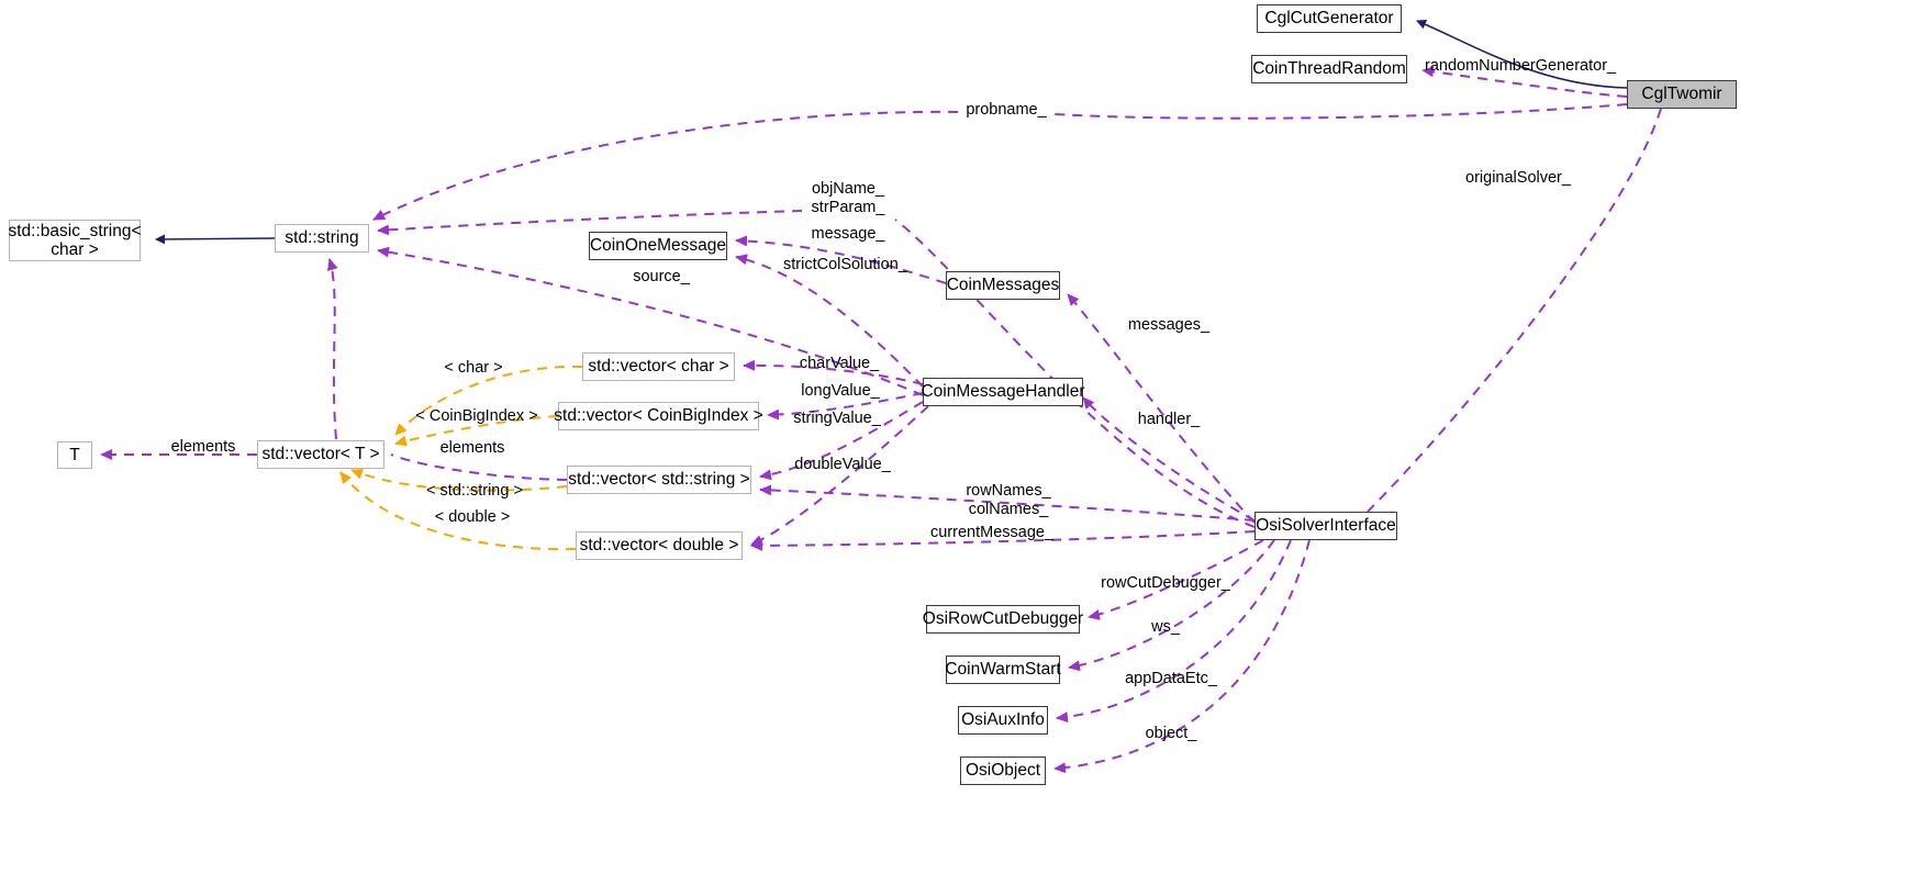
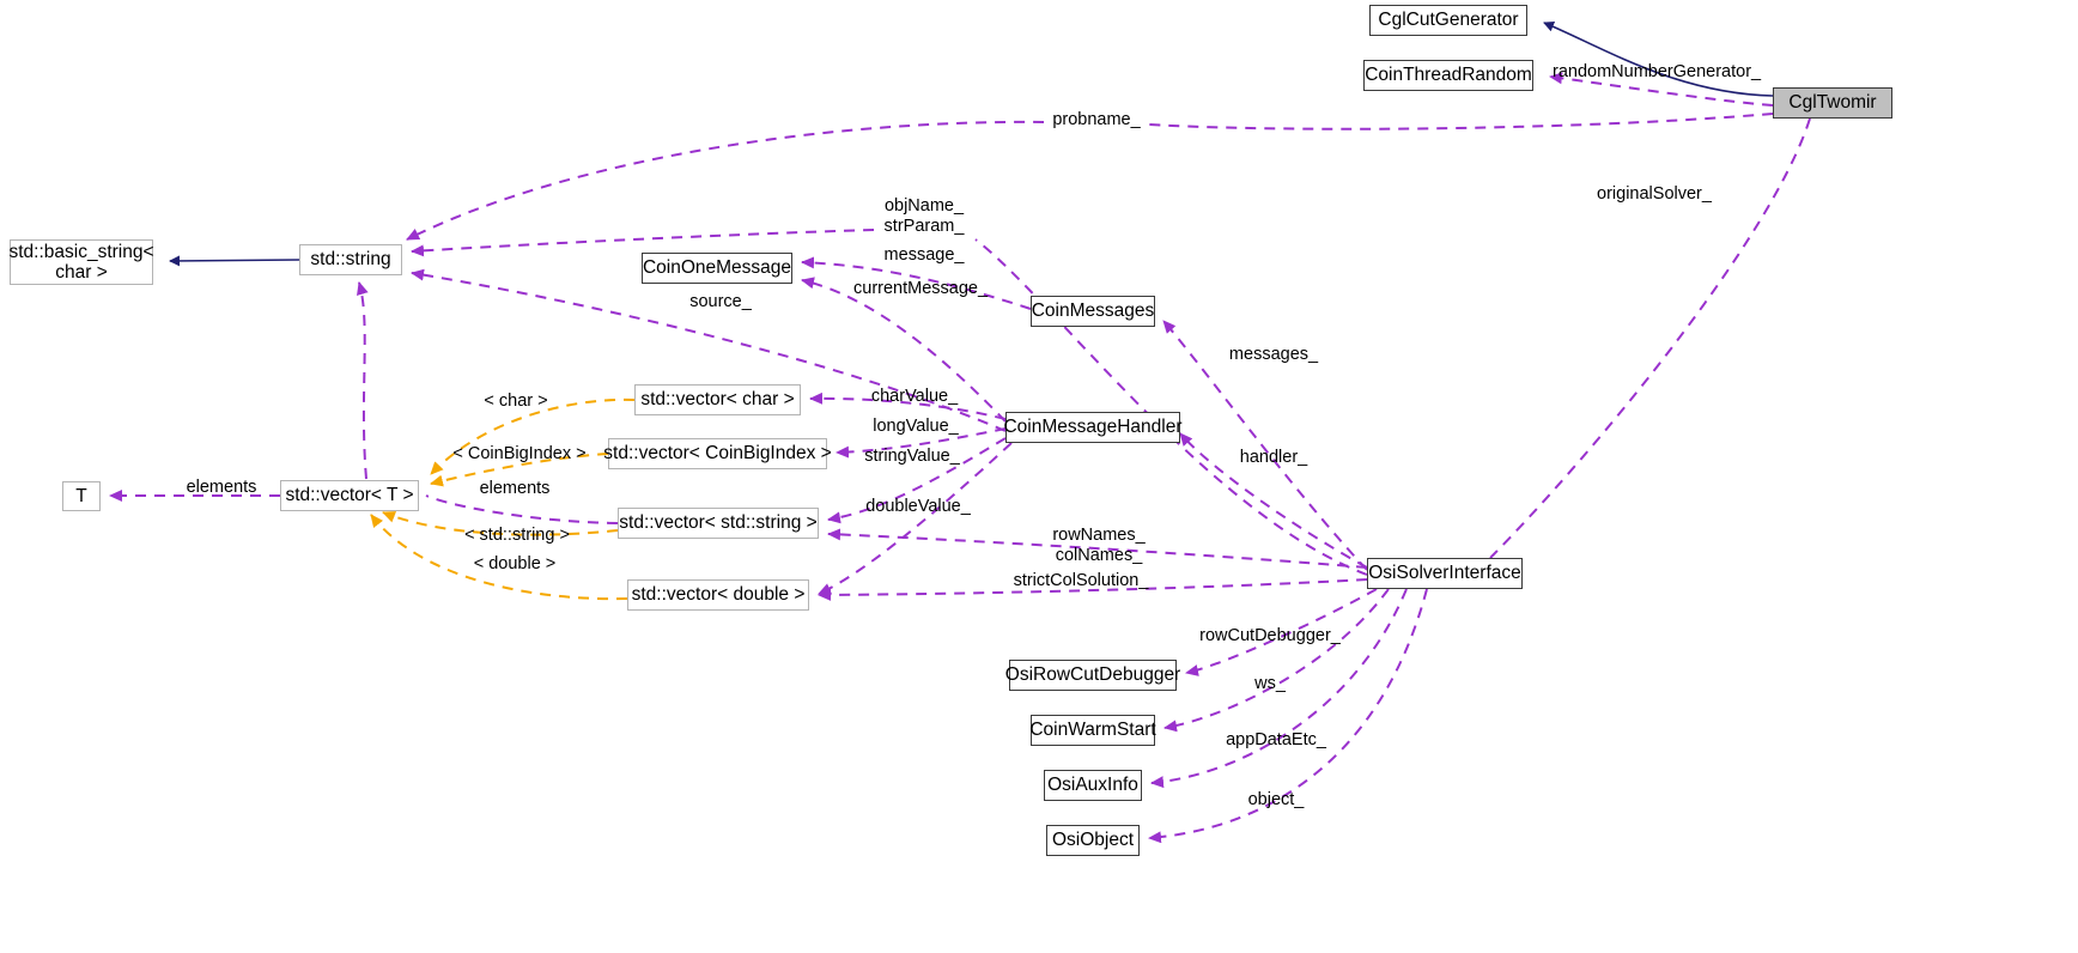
  CglCutGenerator
  CoinThreadRandom
  CglTwomir
  std::basic_string<
  char >
  std::string
  CoinOneMessage
  CoinMessages
  std::vector< char >
  CoinMessageHandler
  std::vector< CoinBigIndex >
  T
  std::vector< T >
  std::vector< std::string >
  OsiSolverInterface
  std::vector< double >
  OsiRowCutDebugger
  CoinWarmStart
  OsiAuxInfo
  OsiObject
  randomNumberGenerator_
  probname_
  originalSolver_
  objName_
  strParam_
  message_
- strictColSolution_
+ currentMessage_
  source_
  messages_
  < char >
  charValue_
  longValue_
  < CoinBigIndex >
  stringValue_
  handler_
  elements
  elements
  doubleValue_
  rowNames_
  colNames_
  < std::string >
  < double >
- currentMessage_
+ strictColSolution_
  rowCutDebugger_
  ws_
  appDataEtc_
  object_
